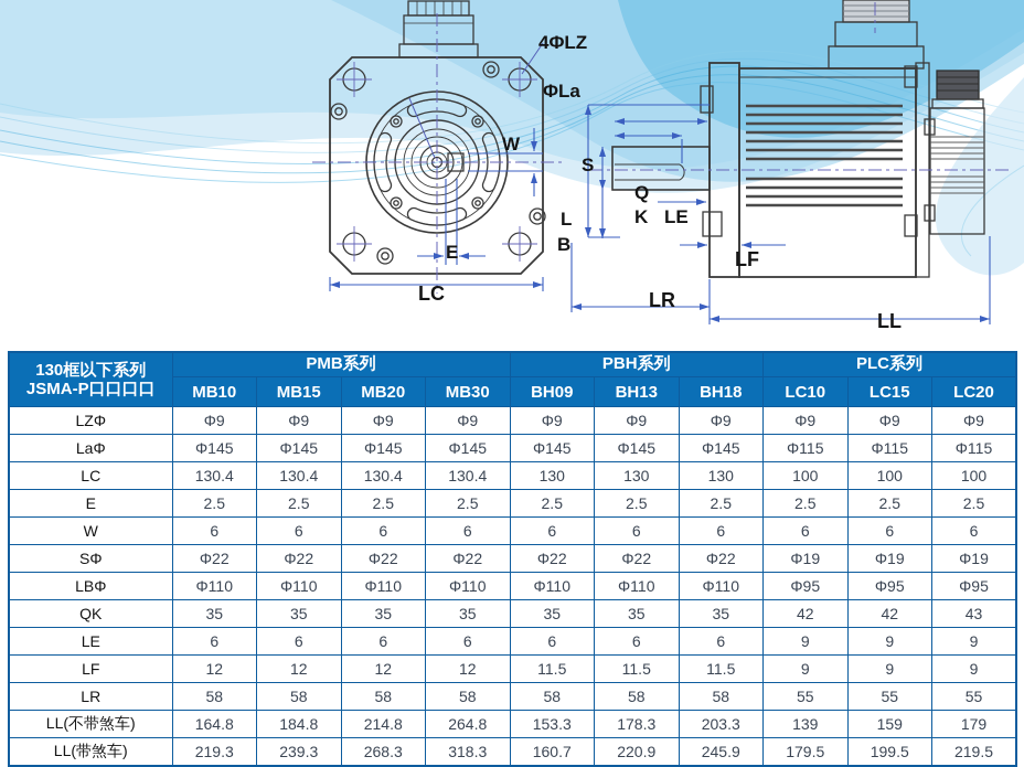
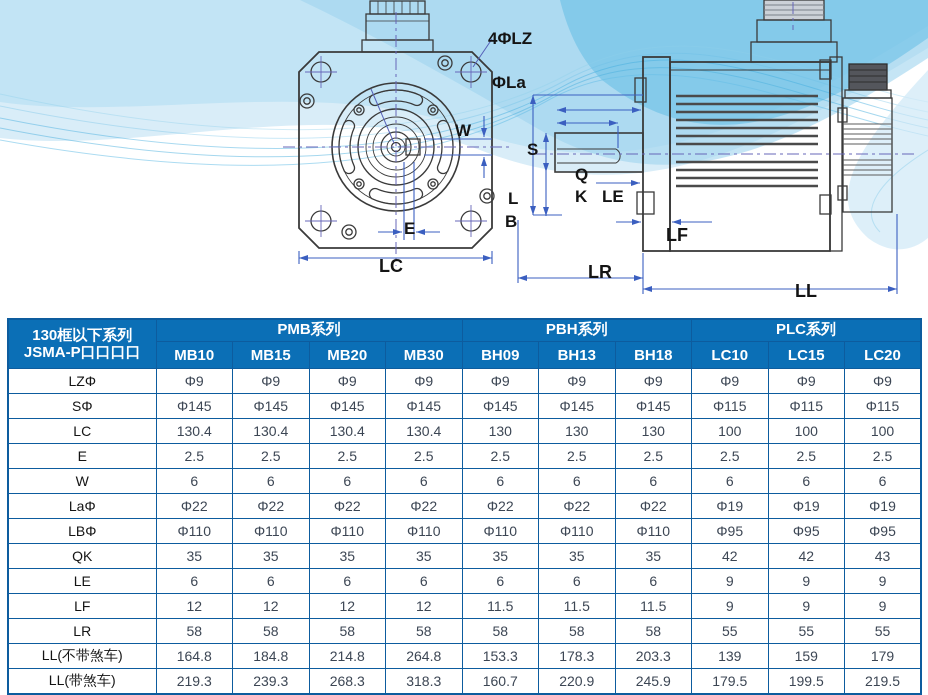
  4ΦLZ
  ΦLa
  W
  E
  LC
  S
  Q
  K
  LE
  L
  B
  LF
  LR
  LL
  130框以下系列JSMA-P口口口口	PMB系列	PBH系列	PLC系列
  MB10	MB15	MB20	MB30	BH09	BH13	BH18	LC10	LC15	LC20
  LZΦ	Φ9	Φ9	Φ9	Φ9	Φ9	Φ9	Φ9	Φ9	Φ9	Φ9
- LaΦ	Φ145	Φ145	Φ145	Φ145	Φ145	Φ145	Φ145	Φ115	Φ115	Φ115
+ SΦ	Φ145	Φ145	Φ145	Φ145	Φ145	Φ145	Φ145	Φ115	Φ115	Φ115
  LC	130.4	130.4	130.4	130.4	130	130	130	100	100	100
  E	2.5	2.5	2.5	2.5	2.5	2.5	2.5	2.5	2.5	2.5
  W	6	6	6	6	6	6	6	6	6	6
- SΦ	Φ22	Φ22	Φ22	Φ22	Φ22	Φ22	Φ22	Φ19	Φ19	Φ19
+ LaΦ	Φ22	Φ22	Φ22	Φ22	Φ22	Φ22	Φ22	Φ19	Φ19	Φ19
  LBΦ	Φ110	Φ110	Φ110	Φ110	Φ110	Φ110	Φ110	Φ95	Φ95	Φ95
  QK	35	35	35	35	35	35	35	42	42	43
  LE	6	6	6	6	6	6	6	9	9	9
  LF	12	12	12	12	11.5	11.5	11.5	9	9	9
  LR	58	58	58	58	58	58	58	55	55	55
  LL(不带煞车)	164.8	184.8	214.8	264.8	153.3	178.3	203.3	139	159	179
  LL(带煞车)	219.3	239.3	268.3	318.3	160.7	220.9	245.9	179.5	199.5	219.5
